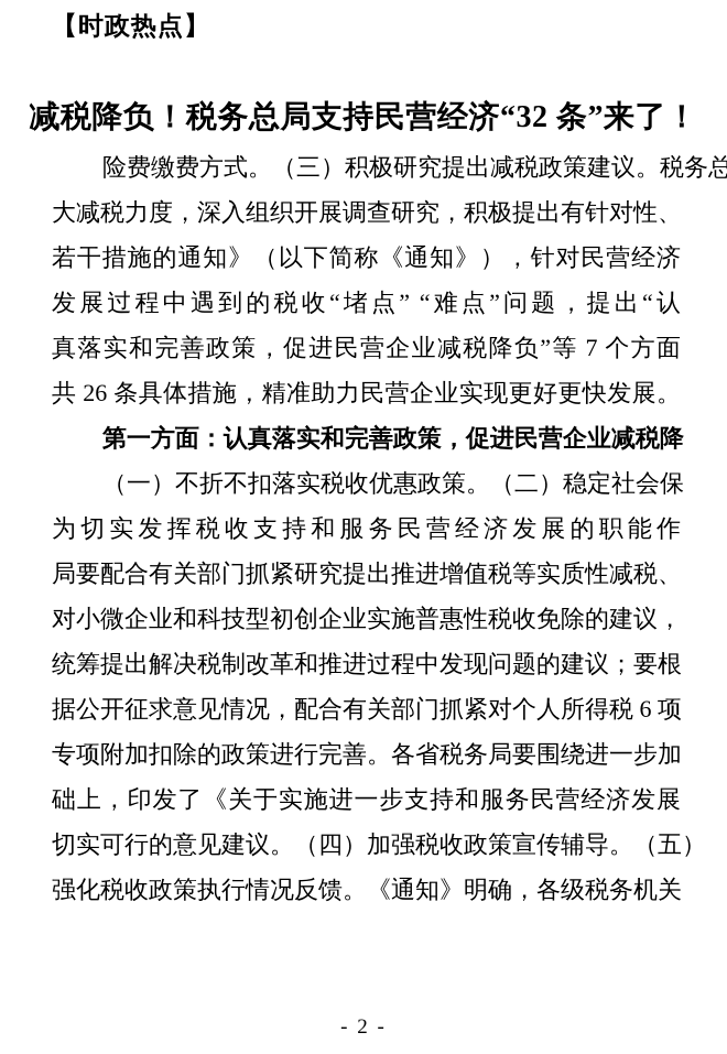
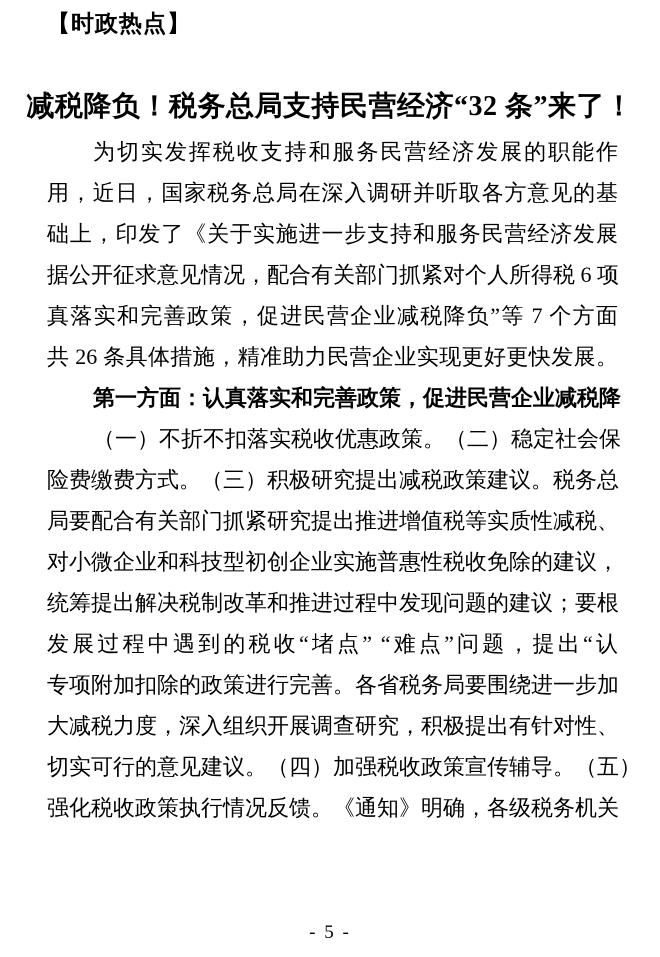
  【时政热点】
  减税降负！税务总局支持民营经济“32 条”来了！
- 险费缴费方式。（三）积极研究提出减税政策建议。税务总
+ 为切实发挥税收支持和服务民营经济发展的职能作
+ 用，近日，国家税务总局在深入调研并听取各方意见的基
- 大减税力度，深入组织开展调查研究，积极提出有针对性、
+ 础上，印发了《关于实施进一步支持和服务民营经济发展
- 若干措施的通知》（以下简称《通知》），针对民营经济
- 发展过程中遇到的税收“堵点” “难点”问题，提出“认
+ 据公开征求意见情况，配合有关部门抓紧对个人所得税 6 项
  真落实和完善政策，促进民营企业减税降负”等 7 个方面
  共 26 条具体措施，精准助力民营企业实现更好更快发展。
  第一方面：认真落实和完善政策，促进民营企业减税降
  （一）不折不扣落实税收优惠政策。（二）稳定社会保
- 为切实发挥税收支持和服务民营经济发展的职能作
+ 险费缴费方式。（三）积极研究提出减税政策建议。税务总
  局要配合有关部门抓紧研究提出推进增值税等实质性减税、
  对小微企业和科技型初创企业实施普惠性税收免除的建议，
  统筹提出解决税制改革和推进过程中发现问题的建议；要根
- 据公开征求意见情况，配合有关部门抓紧对个人所得税 6 项
+ 发展过程中遇到的税收“堵点” “难点”问题，提出“认
  专项附加扣除的政策进行完善。各省税务局要围绕进一步加
- 础上，印发了《关于实施进一步支持和服务民营经济发展
+ 大减税力度，深入组织开展调查研究，积极提出有针对性、
  切实可行的意见建议。（四）加强税收政策宣传辅导。（五）
  强化税收政策执行情况反馈。《通知》明确，各级税务机关
- - 2 -
+ - 5 -
